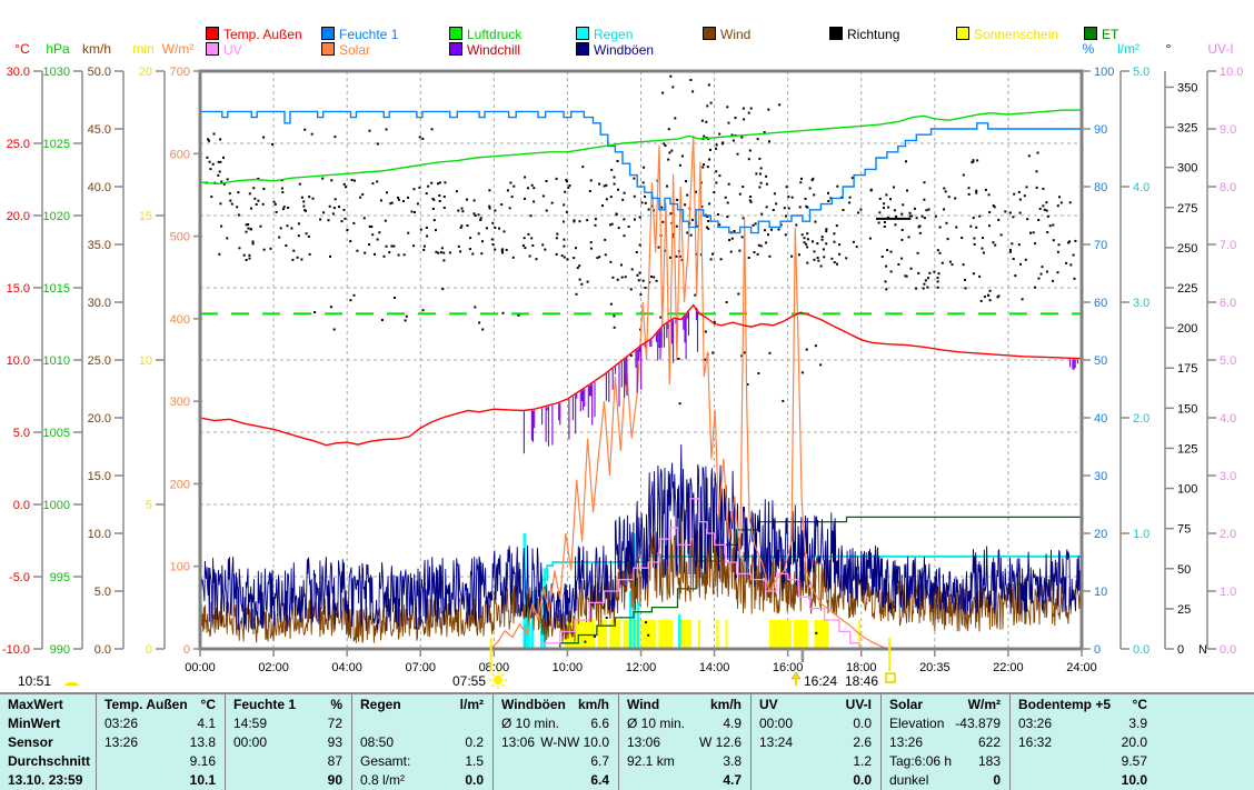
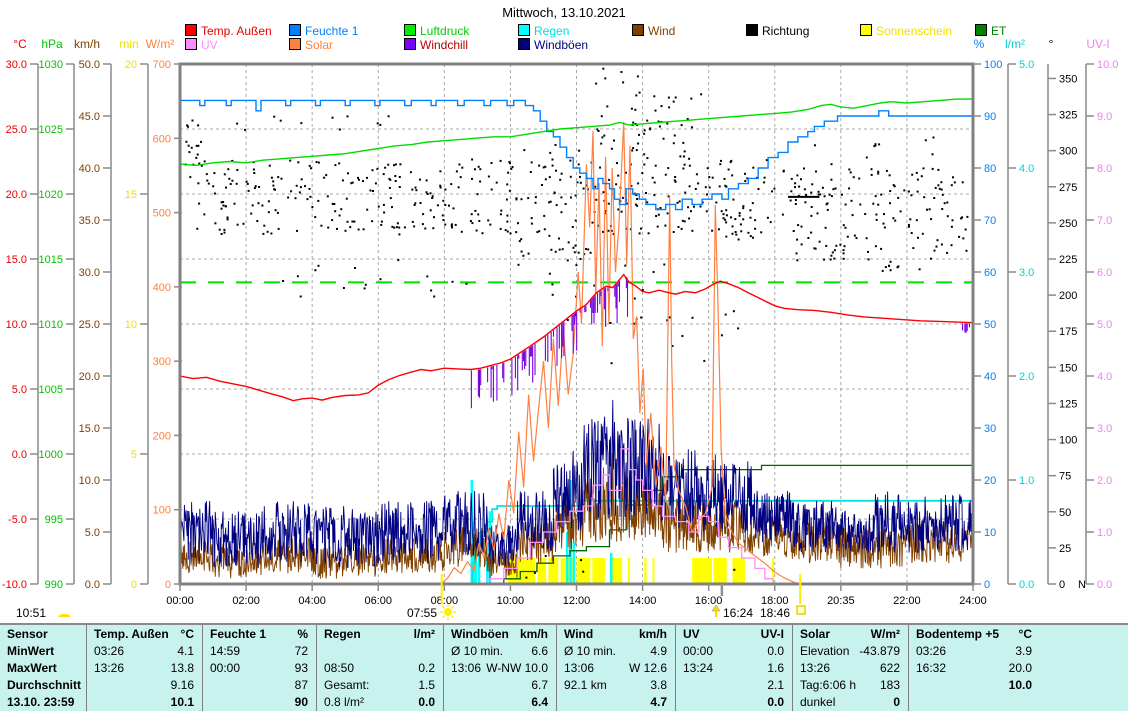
+ Mittwoch, 13.10.2021
  Temp. Außen
  Feuchte 1
  Luftdruck
  Regen
  Wind
  Richtung
  Sonnenschein
  ET
  UV
  Solar
  Windchill
  Windböen
  °C
  hPa
  km/h
  min
  W/m²
  %
  l/m²
  °
  UV-I
  -10.0
  -5.0
  0.0
  5.0
  10.0
  15.0
  20.0
  25.0
  30.0
  990
  995
  1000
  1005
  1010
  1015
  1020
  1025
  1030
  0.0
  5.0
  10.0
  15.0
  20.0
  25.0
  30.0
  35.0
  40.0
  45.0
  50.0
  0
  5
  10
  15
  20
  0
  100
  200
  300
  400
  500
  600
  700
  0
  10
  20
  30
  40
  50
  60
  70
  80
  90
  100
  0.0
  1.0
  2.0
  3.0
  4.0
  5.0
  0
  N
  25
  50
  75
  100
  125
  150
  175
  200
  225
  250
  275
  300
  325
  350
  0.0
  1.0
  2.0
  3.0
  4.0
  5.0
  6.0
  7.0
  8.0
  9.0
  10.0
  00:00
  02:00
  04:00
- 07:00
+ 06:00
  08:00
  10:00
  12:00
  14:00
  16:00
  18:00
  20:35
  22:00
  24:00
  10:51
  07:55
  16:24
  18:46
- MaxWert
+ Sensor
  MinWert
- Sensor
+ MaxWert
  Durchschnitt
  13.10. 23:59
  Temp. Außen
  °C
  03:26
  4.1
  13:26
  13.8
  9.16
  10.1
  Feuchte 1
  %
  14:59
  72
  00:00
  93
  87
  90
  Regen
  l/m²
  08:50
  0.2
  Gesamt:
  1.5
  0.8 l/m²
  0.0
  Windböen
  km/h
  Ø 10 min.
  6.6
  13:06
  W-NW 10.0
  6.7
  6.4
  Wind
  km/h
  Ø 10 min.
  4.9
  13:06
  W 12.6
  92.1 km
  3.8
  4.7
  UV
  UV-I
  00:00
  0.0
  13:24
- 2.6
+ 1.6
- 1.2
+ 2.1
  0.0
  Solar
  W/m²
  Elevation
  -43.879
  13:26
  622
  Tag:6:06 h
  183
  dunkel
  0
  Bodentemp +5
  °C
  03:26
  3.9
  16:32
  20.0
- 9.57
  10.0
